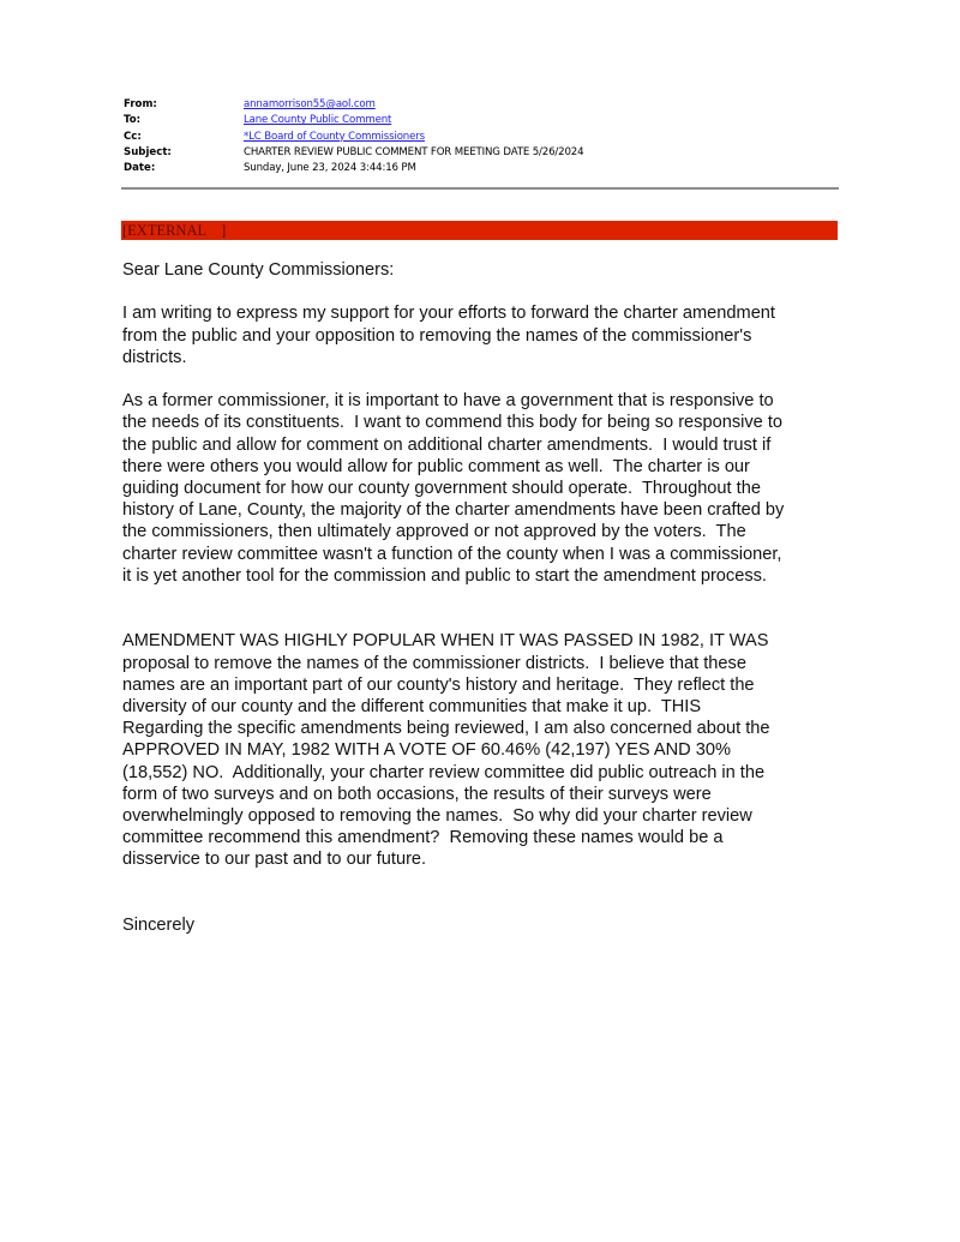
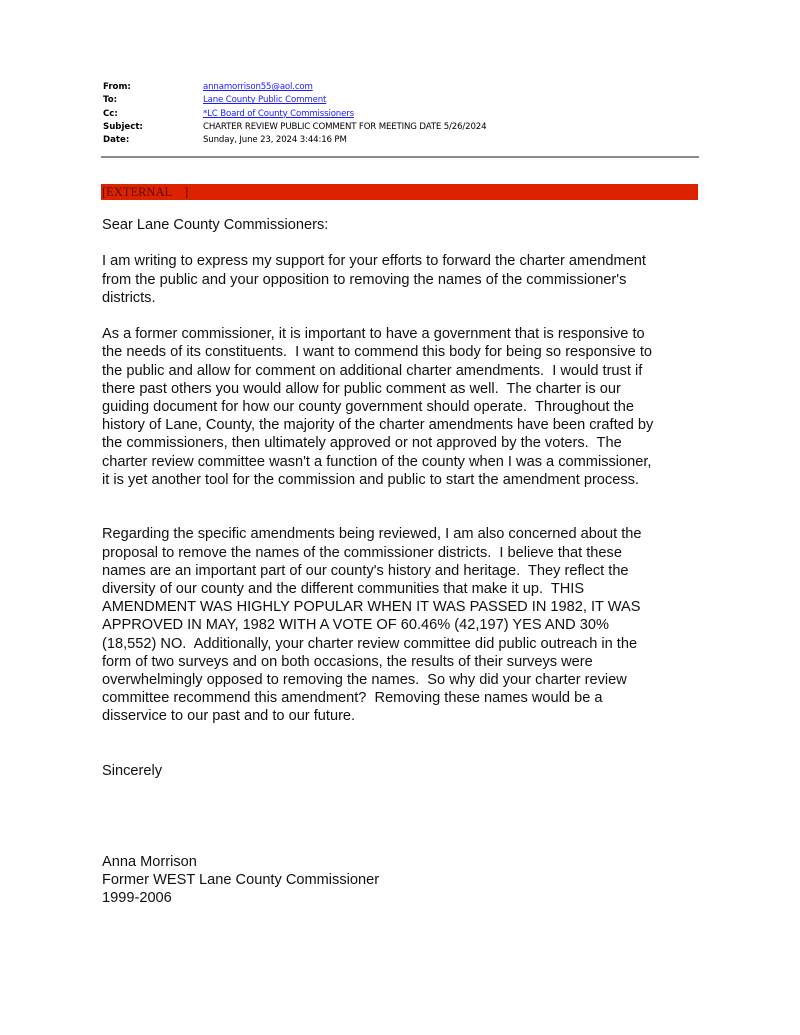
  From:
  annamorrison55@aol.com
  To:
  Lane County Public Comment
  Cc:
  *LC Board of County Commissioners
  Subject:
  CHARTER REVIEW PUBLIC COMMENT FOR MEETING DATE 5/26/2024
  Date:
  Sunday, June 23, 2024 3:44:16 PM
  [EXTERNAL ]
  Sear Lane County Commissioners:
  I am writing to express my support for your efforts to forward the charter amendment
  from the public and your opposition to removing the names of the commissioner's
  districts.
  As a former commissioner, it is important to have a government that is responsive to
  the needs of its constituents. I want to commend this body for being so responsive to
  the public and allow for comment on additional charter amendments. I would trust if
- there were others you would allow for public comment as well. The charter is our
+ there past others you would allow for public comment as well. The charter is our
  guiding document for how our county government should operate. Throughout the
  history of Lane, County, the majority of the charter amendments have been crafted by
  the commissioners, then ultimately approved or not approved by the voters. The
  charter review committee wasn't a function of the county when I was a commissioner,
  it is yet another tool for the commission and public to start the amendment process.
- AMENDMENT WAS HIGHLY POPULAR WHEN IT WAS PASSED IN 1982, IT WAS
+ Regarding the specific amendments being reviewed, I am also concerned about the
  proposal to remove the names of the commissioner districts. I believe that these
  names are an important part of our county's history and heritage. They reflect the
  diversity of our county and the different communities that make it up. THIS
- Regarding the specific amendments being reviewed, I am also concerned about the
+ AMENDMENT WAS HIGHLY POPULAR WHEN IT WAS PASSED IN 1982, IT WAS
  APPROVED IN MAY, 1982 WITH A VOTE OF 60.46% (42,197) YES AND 30%
  (18,552) NO. Additionally, your charter review committee did public outreach in the
  form of two surveys and on both occasions, the results of their surveys were
  overwhelmingly opposed to removing the names. So why did your charter review
  committee recommend this amendment? Removing these names would be a
  disservice to our past and to our future.
  Sincerely
+ Anna Morrison
+ Former WEST Lane County Commissioner
+ 1999-2006
